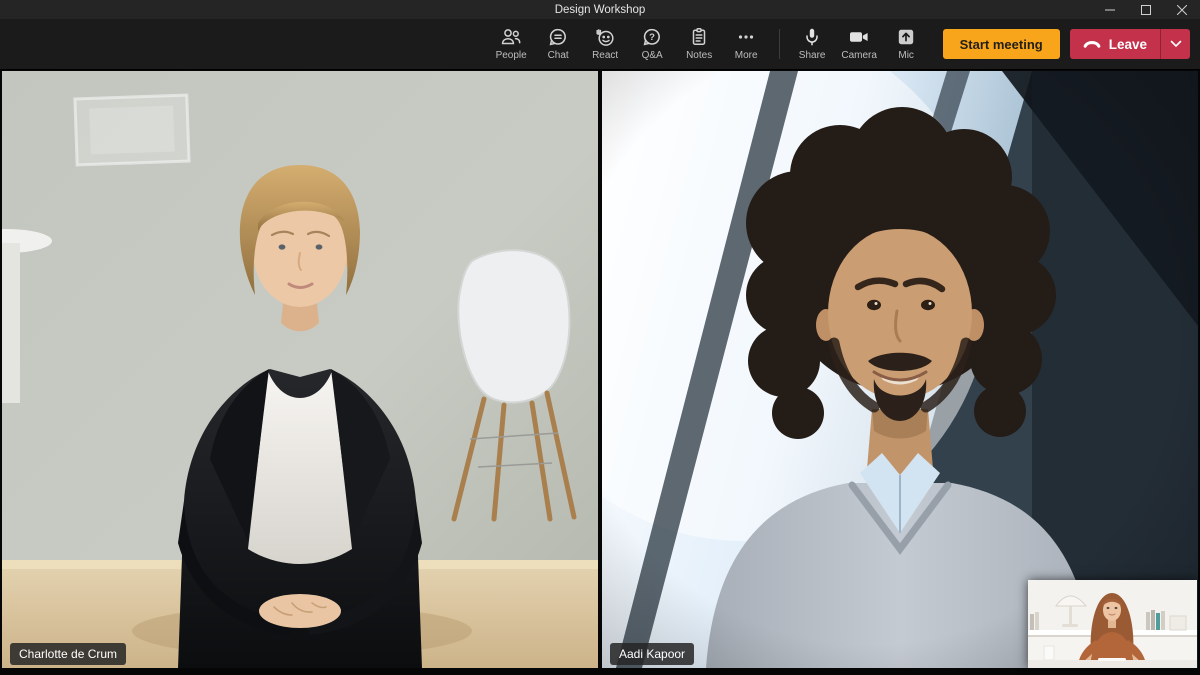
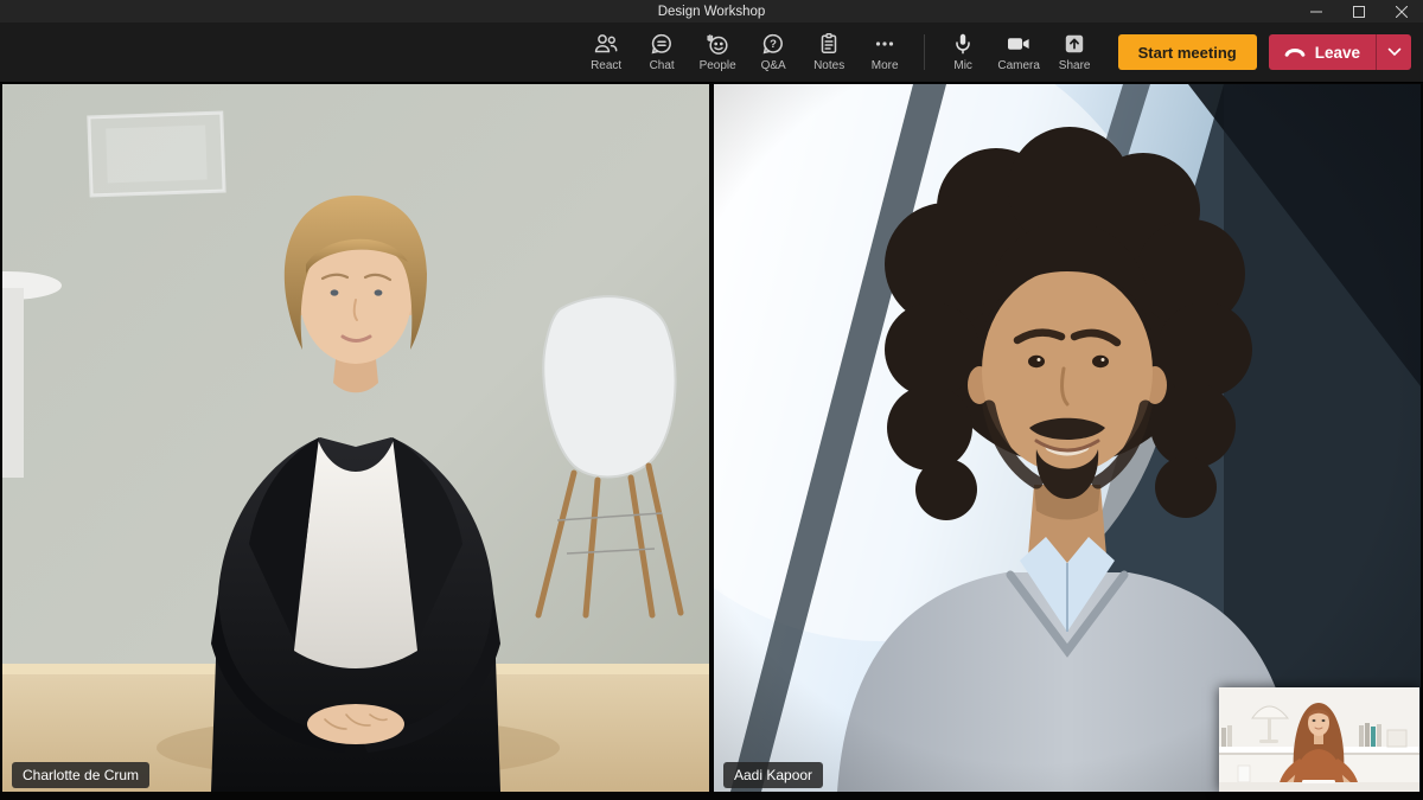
  Design Workshop
- People
+ React
  Chat
- React
+ People
  ?
  Q&A
  Notes
  More
- Share
+ Mic
  Camera
- Mic
+ Share
  Start meeting
  Leave
  Charlotte de Crum
  Aadi Kapoor
